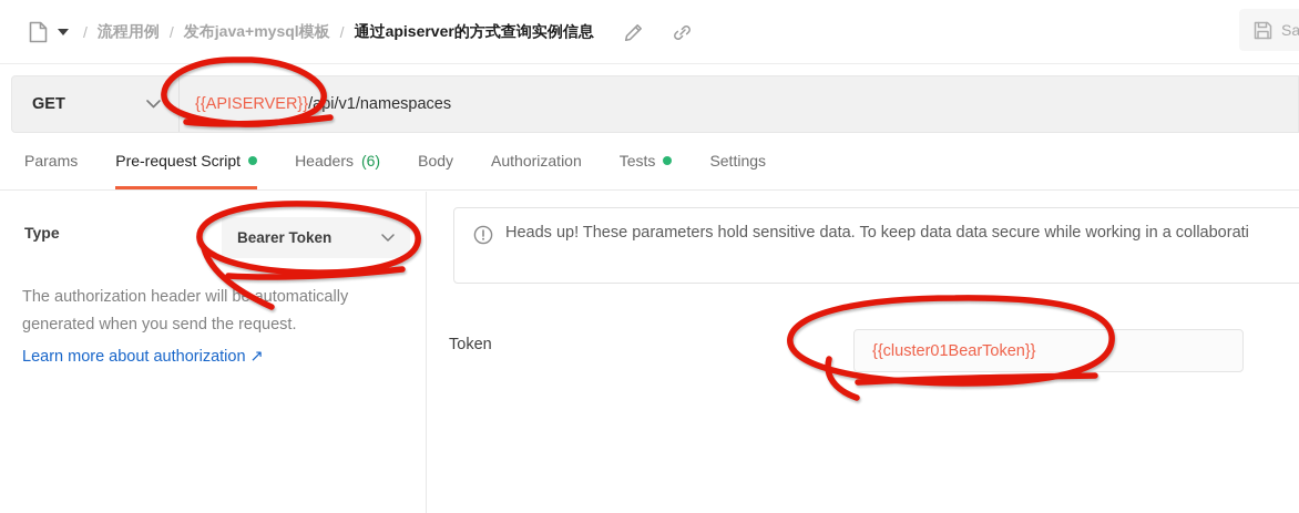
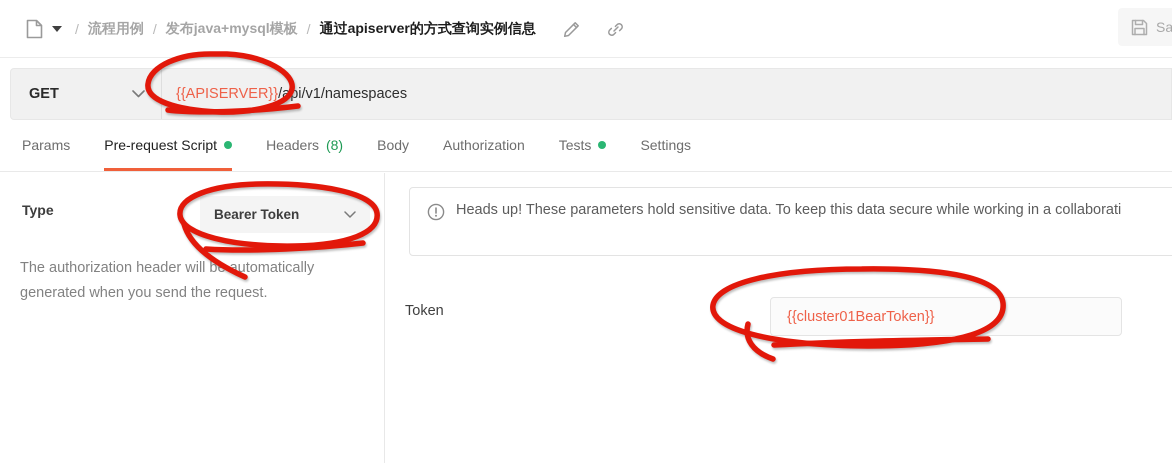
  /
  流程用例
  /
  发布java+mysql模板
  /
  通过apiserver的方式查询实例信息
  GET
  {{APISERVER}}/api/v1/namespaces
  Params
  Pre-request Script
  Headers
- (6)
+ (8)
  Body
  Authorization
  Tests
  Settings
  Type
  Bearer Token
  The authorization header will b automatically generated when you send the request.
- Learn more about authorization ↗
- Heads up! These parameters hold sensitive data. To keep data data secure while working in a collaborati
+ Heads up! These parameters hold sensitive data. To keep this data secure while working in a collaborati
  Token
  {{cluster01BearToken}}
